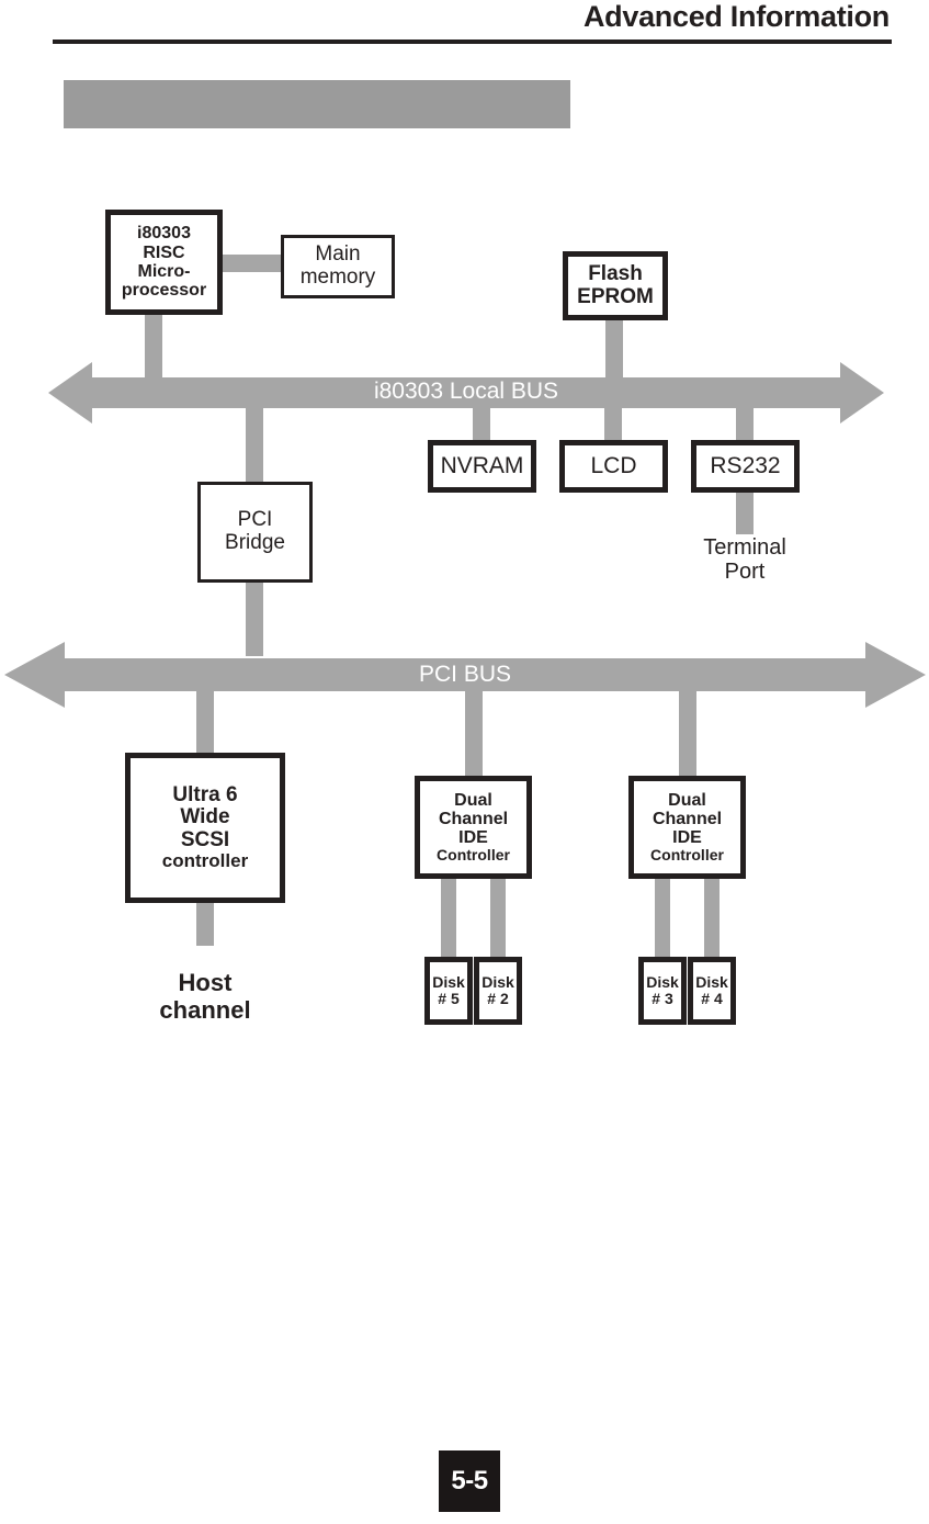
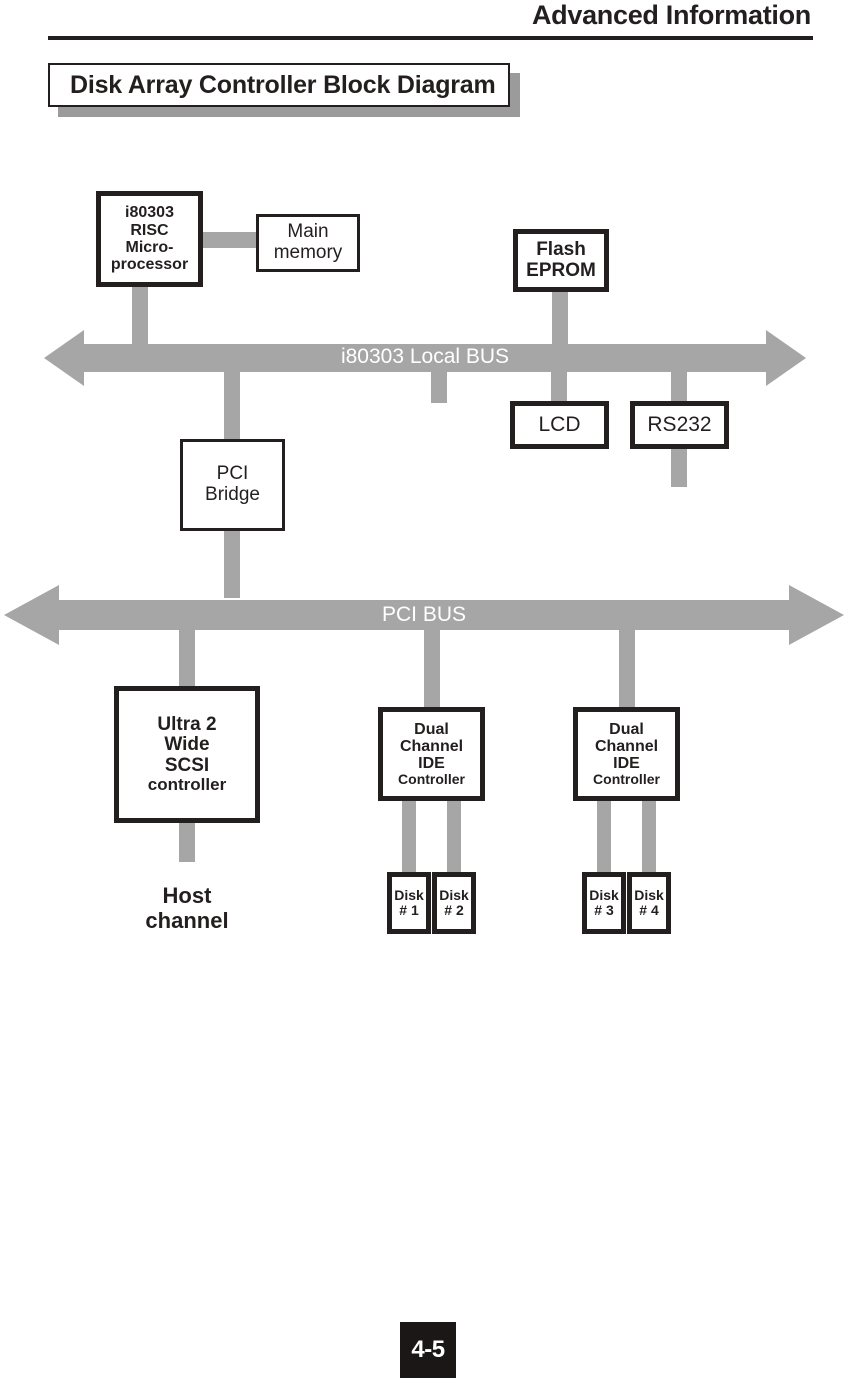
  Advanced Information
+ Disk Array Controller Block Diagram
  i80303 Local BUS
  PCI BUS
  i80303
  RISC
  Micro-
  processor
  Main
  memory
  Flash
  EPROM
- NVRAM
  LCD
  RS232
  PCI
  Bridge
- Ultra 6
+ Ultra 2
  Wide
  SCSI
  controller
  Dual
  Channel
  IDE
  Controller
  Dual
  Channel
  IDE
  Controller
  Disk
- # 5
+ # 1
  Disk
  # 2
  Disk
  # 3
  Disk
  # 4
- Terminal
- Port
  Host
  channel
- 5-5
+ 4-5
